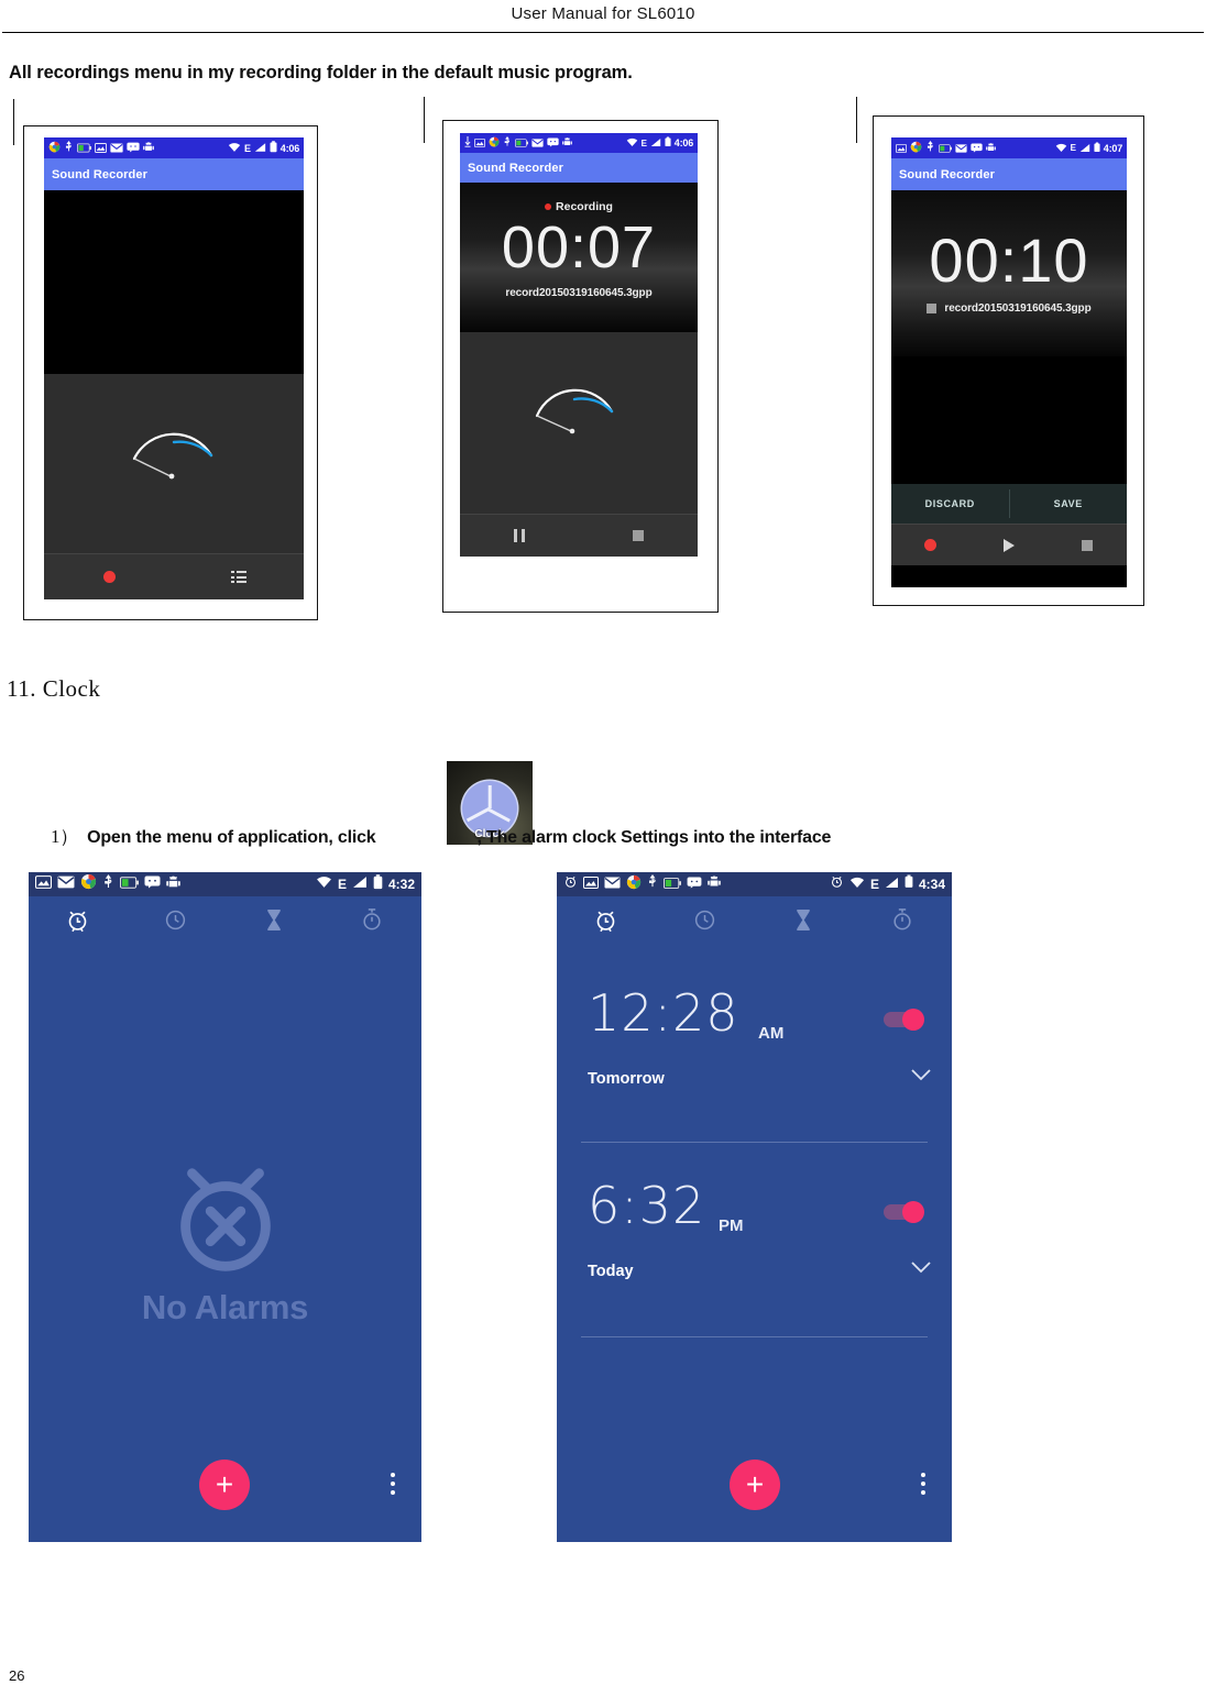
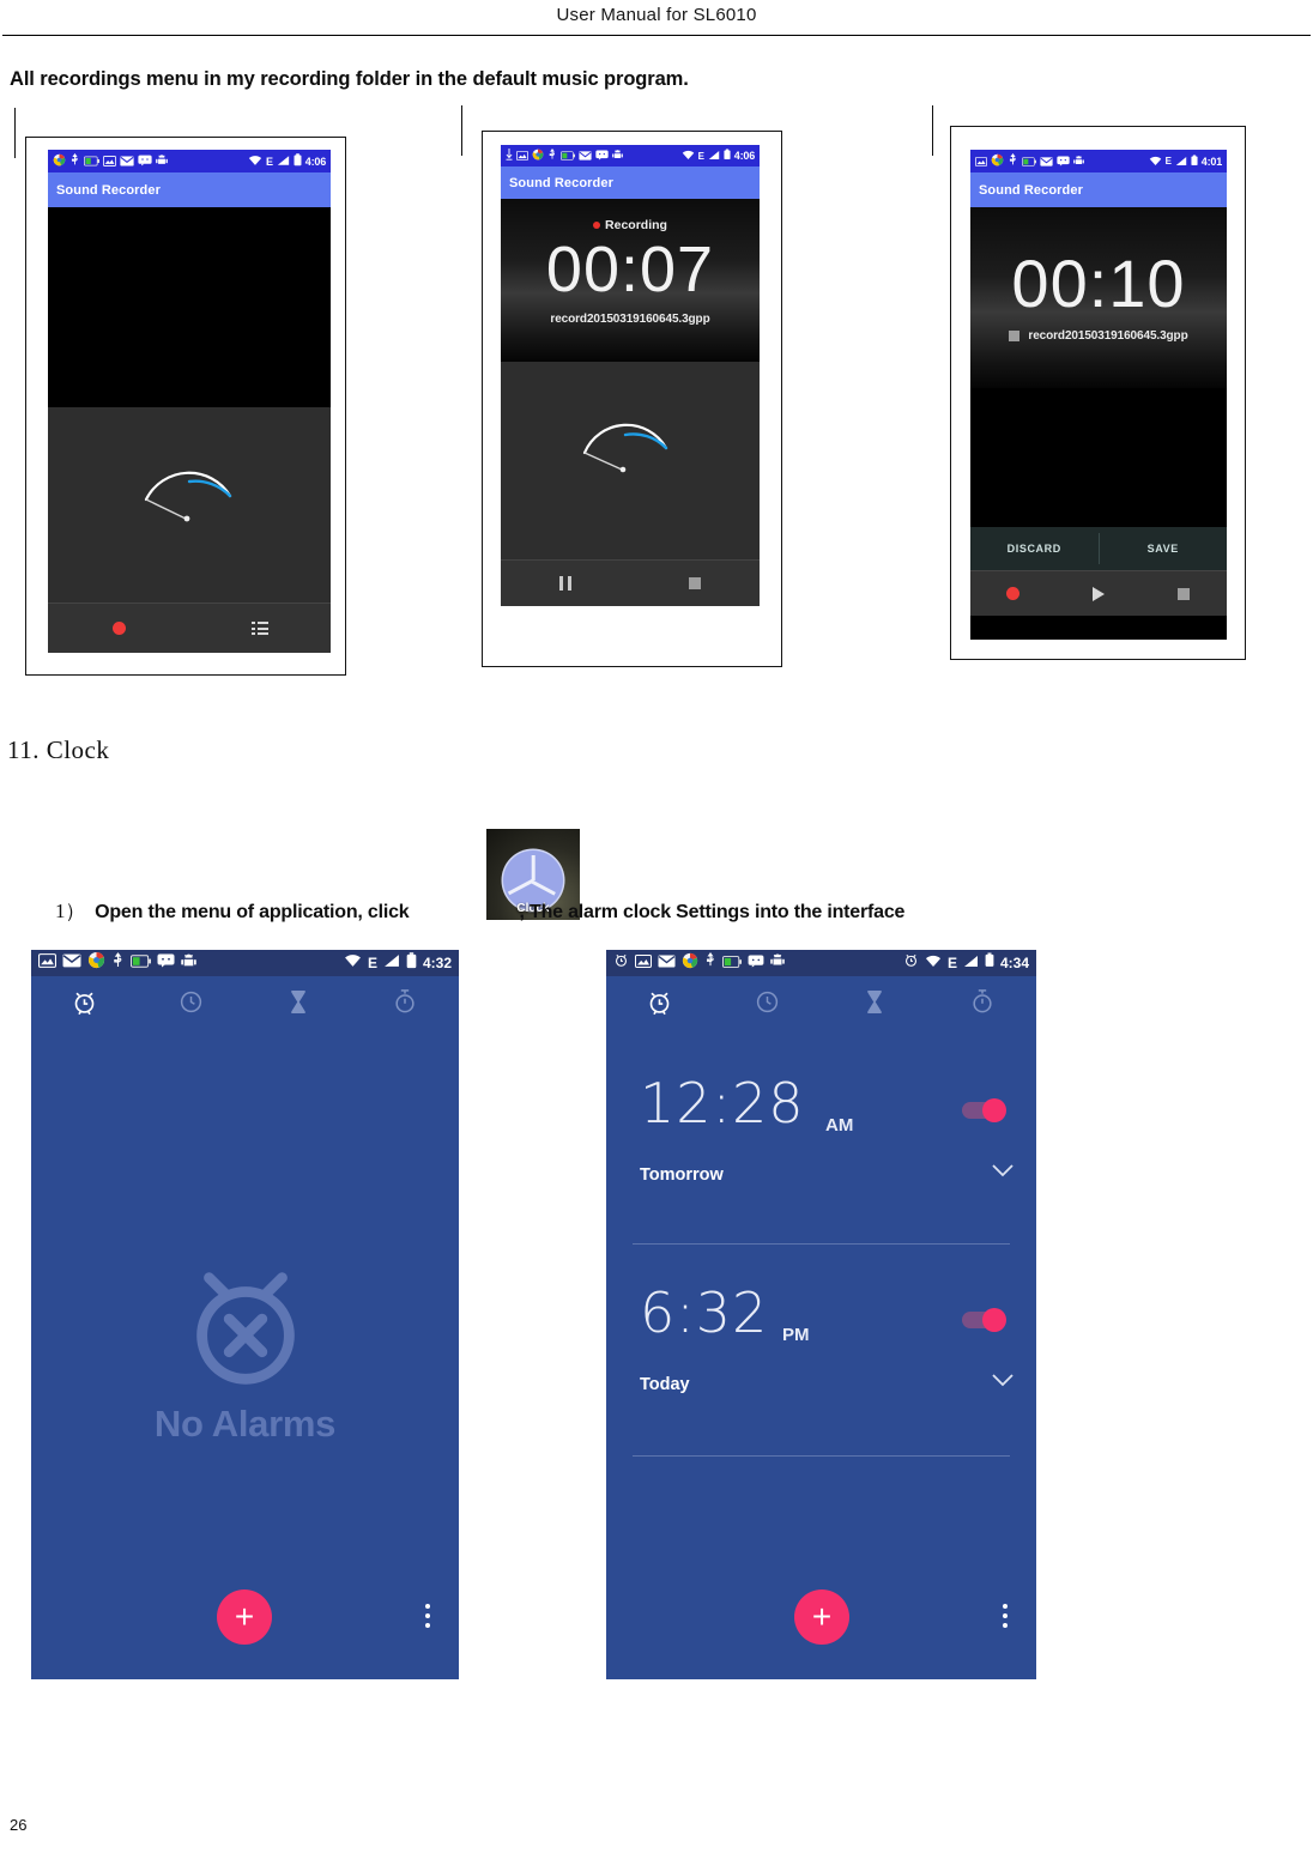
  User Manual for SL6010
  All recordings menu in my recording folder in the default music program.
  E
  4:06
  Sound Recorder
  E
  4:06
  Sound Recorder
  Recording
  00:07
  record20150319160645.3gpp
  E
- 4:07
+ 4:01
  Sound Recorder
  00:10
  record20150319160645.3gpp
  DISCARD
  SAVE
  11. Clock
  Clock
  1）
  Open the menu of application, click
  , The alarm clock Settings into the interface
  E
  4:32
  No Alarms
  +
  E
  4:34
  12:28
  AM
  Tomorrow
  6:32
  PM
  Today
  +
  26
